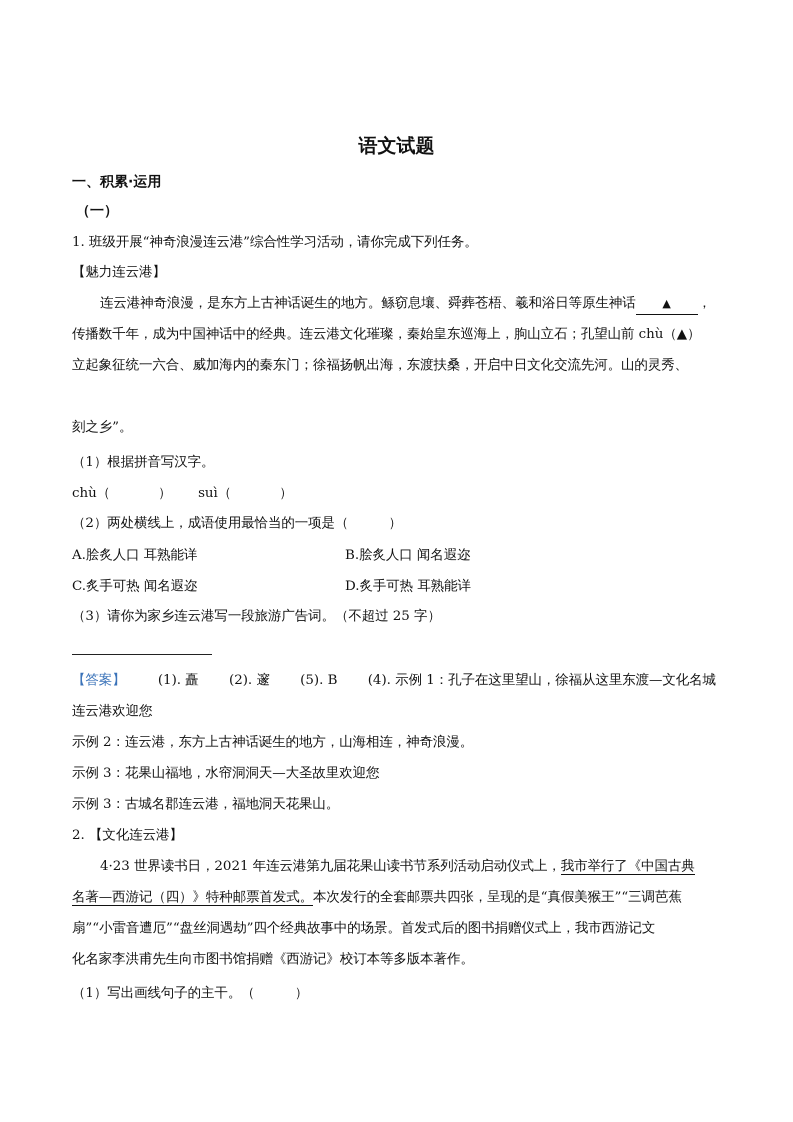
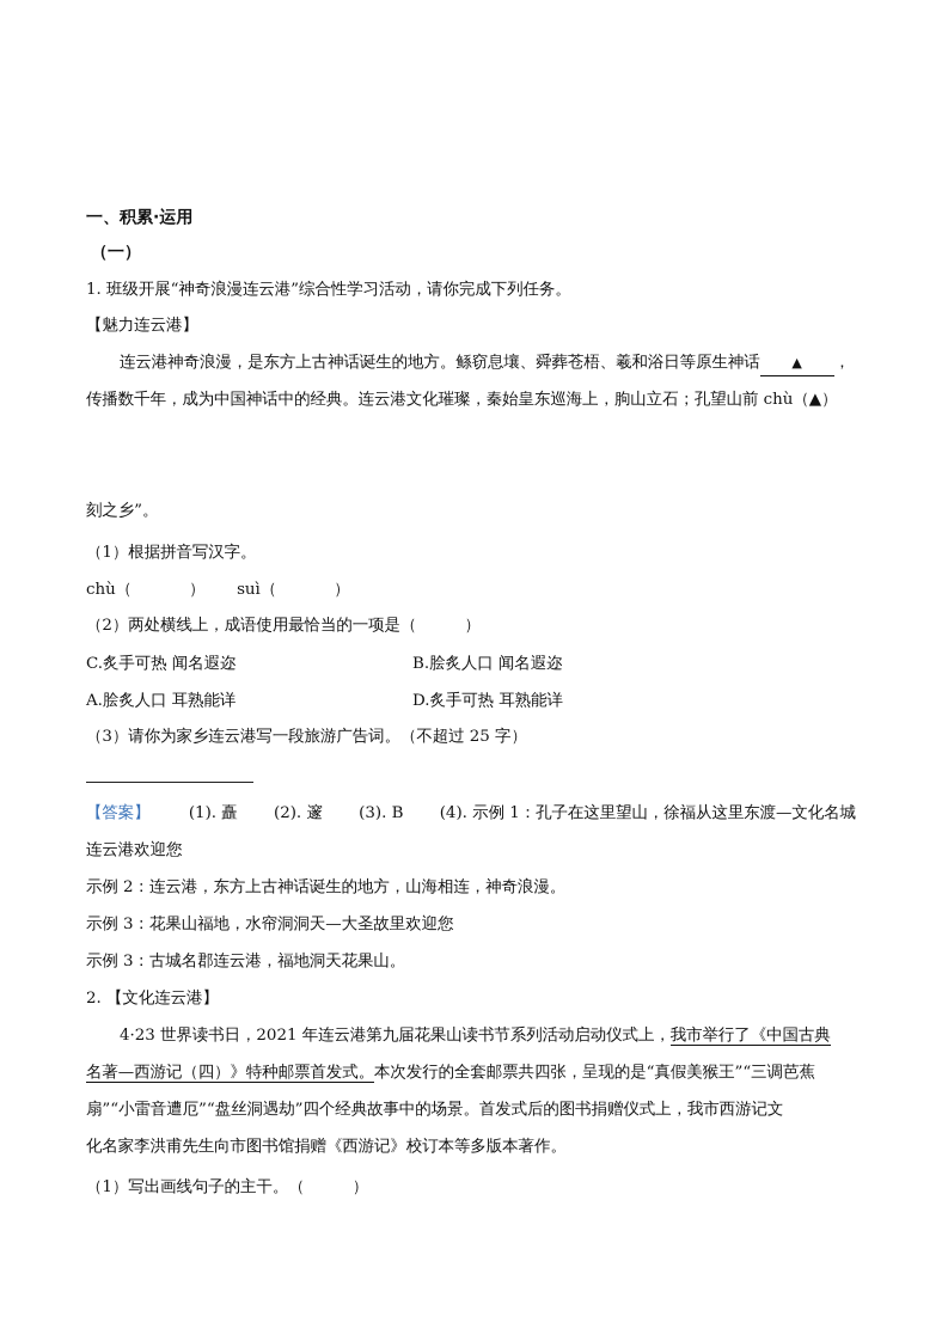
- 语文试题
  一、积累·运用
  （一）
  1. 班级开展“神奇浪漫连云港”综合性学习活动，请你完成下列任务。
  【魅力连云港】
  连云港神奇浪漫，是东方上古神话诞生的地方。鲧窃息壤、舜葬苍梧、羲和浴日等原生神话 ▲ ，
  传播数千年，成为中国神话中的经典。连云港文化璀璨，秦始皇东巡海上，朐山立石；孔望山前 chù（▲）
- 立起象征统一六合、威加海内的秦东门；徐福扬帆出海，东渡扶桑，开启中日文化交流先河。山的灵秀、
  刻之乡”。
  （1）根据拼音写汉字。
  chù（ ） suì（ ）
  （2）两处横线上，成语使用最恰当的一项是（ ）
- A.脍炙人口 耳熟能详
+ C.炙手可热 闻名遐迩
  B.脍炙人口 闻名遐迩
- C.炙手可热 闻名遐迩
+ A.脍炙人口 耳熟能详
  D.炙手可热 耳熟能详
  （3）请你为家乡连云港写一段旅游广告词。（不超过 25 字）
- 【答案】 (1). 矗 (2). 邃 (5). B (4). 示例 1：孔子在这里望山，徐福从这里东渡—文化名城
+ 【答案】 (1). 矗 (2). 邃 (3). B (4). 示例 1：孔子在这里望山，徐福从这里东渡—文化名城
  连云港欢迎您
  示例 2：连云港，东方上古神话诞生的地方，山海相连，神奇浪漫。
  示例 3：花果山福地，水帘洞洞天—大圣故里欢迎您
  示例 3：古城名郡连云港，福地洞天花果山。
  2. 【文化连云港】
  4·23 世界读书日，2021 年连云港第九届花果山读书节系列活动启动仪式上，我市举行了《中国古典
  名著—西游记（四）》特种邮票首发式。本次发行的全套邮票共四张，呈现的是“真假美猴王”“三调芭蕉
  扇”“小雷音遭厄”“盘丝洞遇劫”四个经典故事中的场景。首发式后的图书捐赠仪式上，我市西游记文
  化名家李洪甫先生向市图书馆捐赠《西游记》校订本等多版本著作。
  （1）写出画线句子的主干。（ ）
